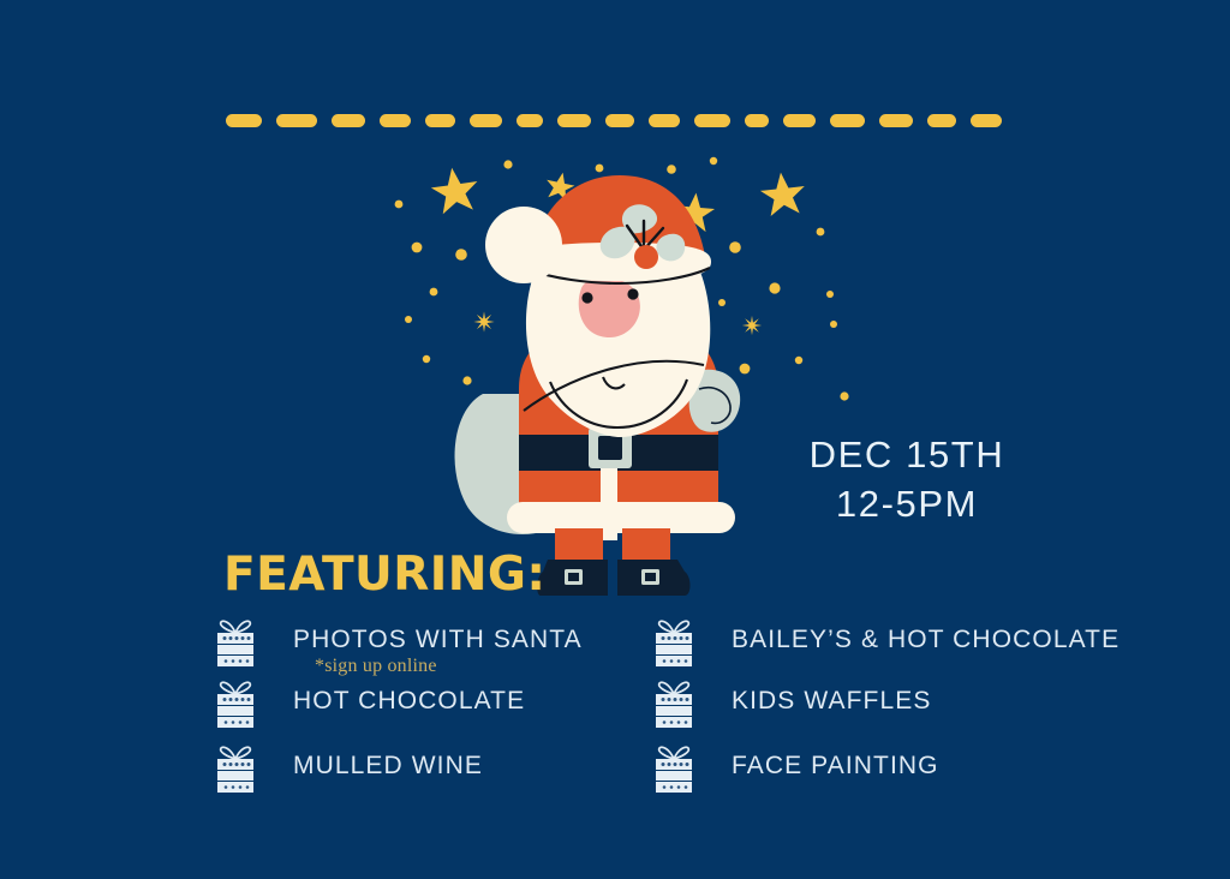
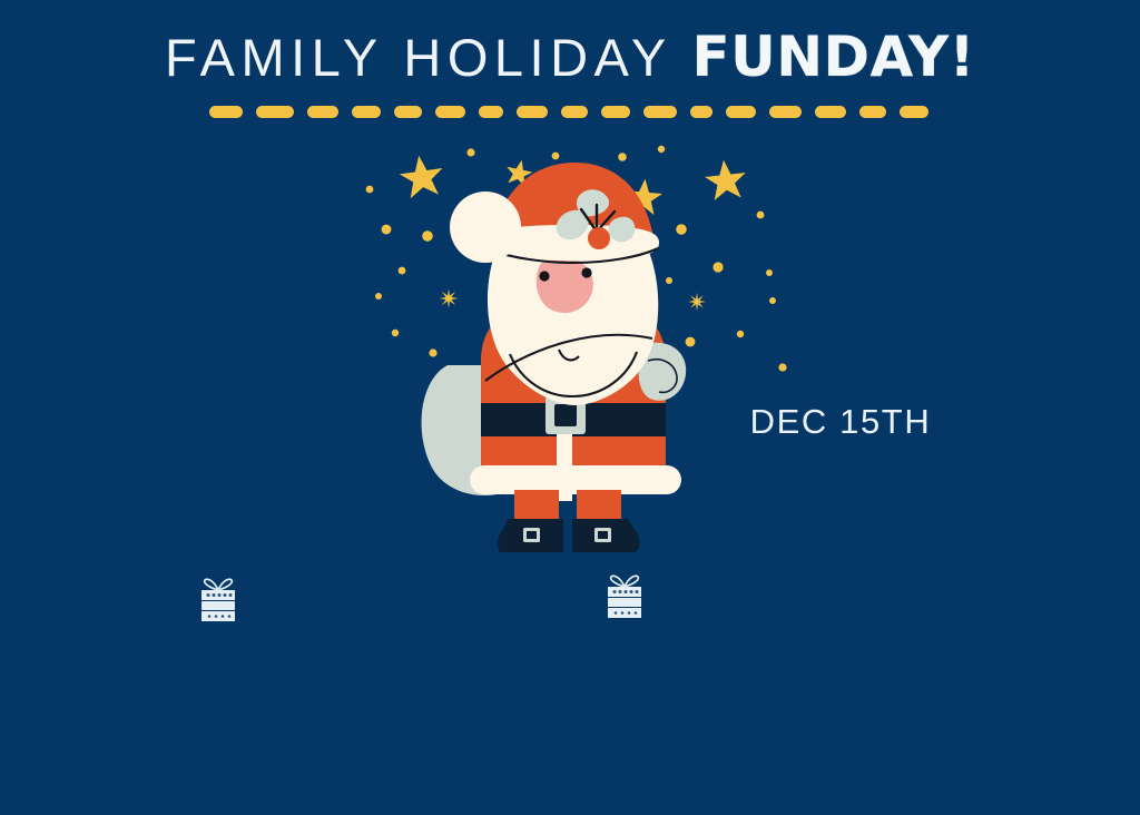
+ FAMILY HOLIDAY FUNDAY!
  DEC 15TH
- 12-5PM
- FEATURING:
- PHOTOS WITH SANTA
- *sign up online
- HOT CHOCOLATE
- MULLED WINE
- BAILEY’S & HOT CHOCOLATE
- KIDS WAFFLES
- FACE PAINTING
